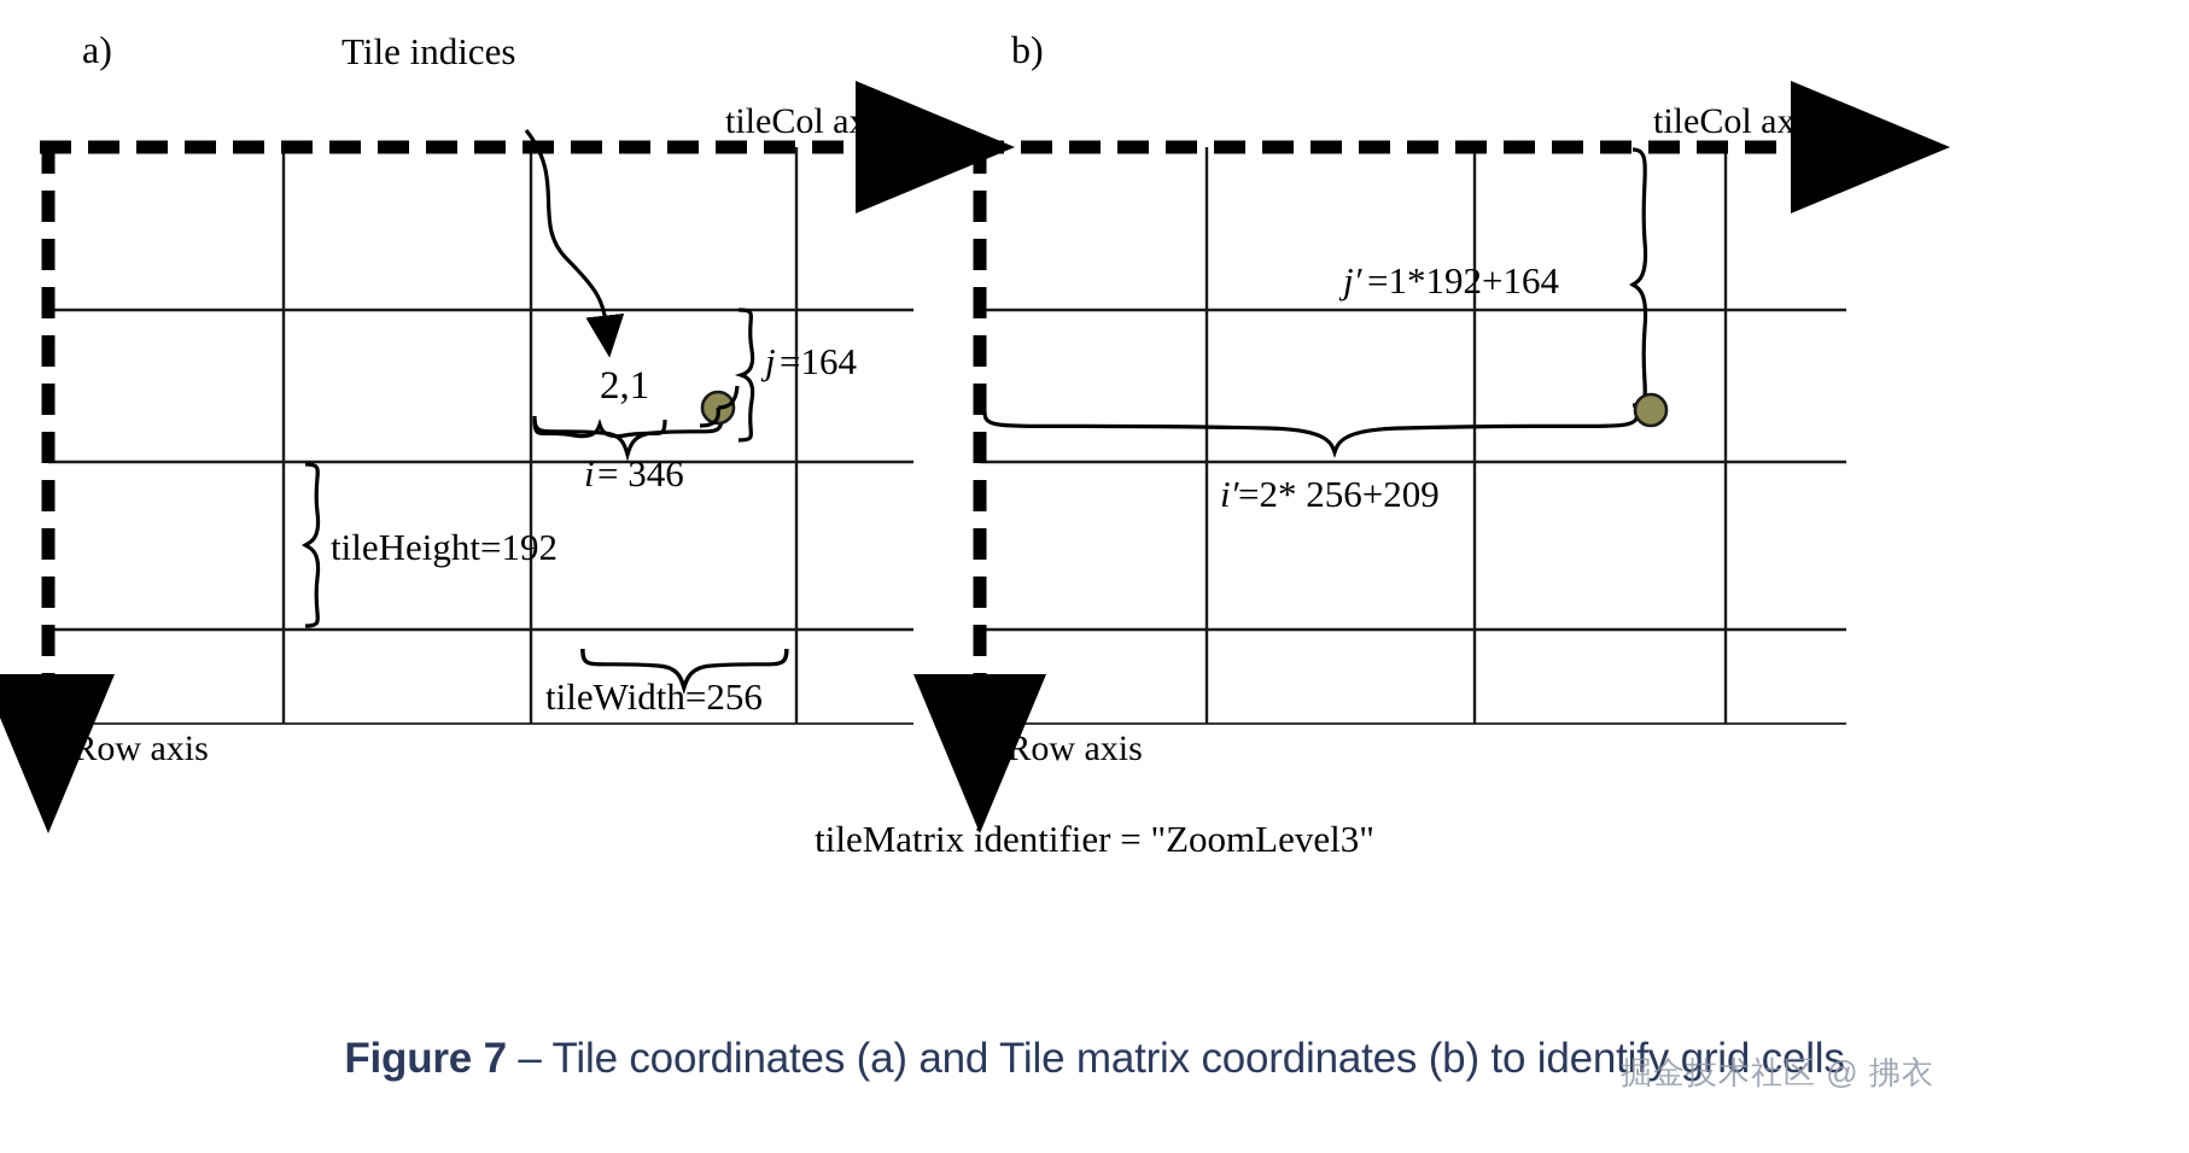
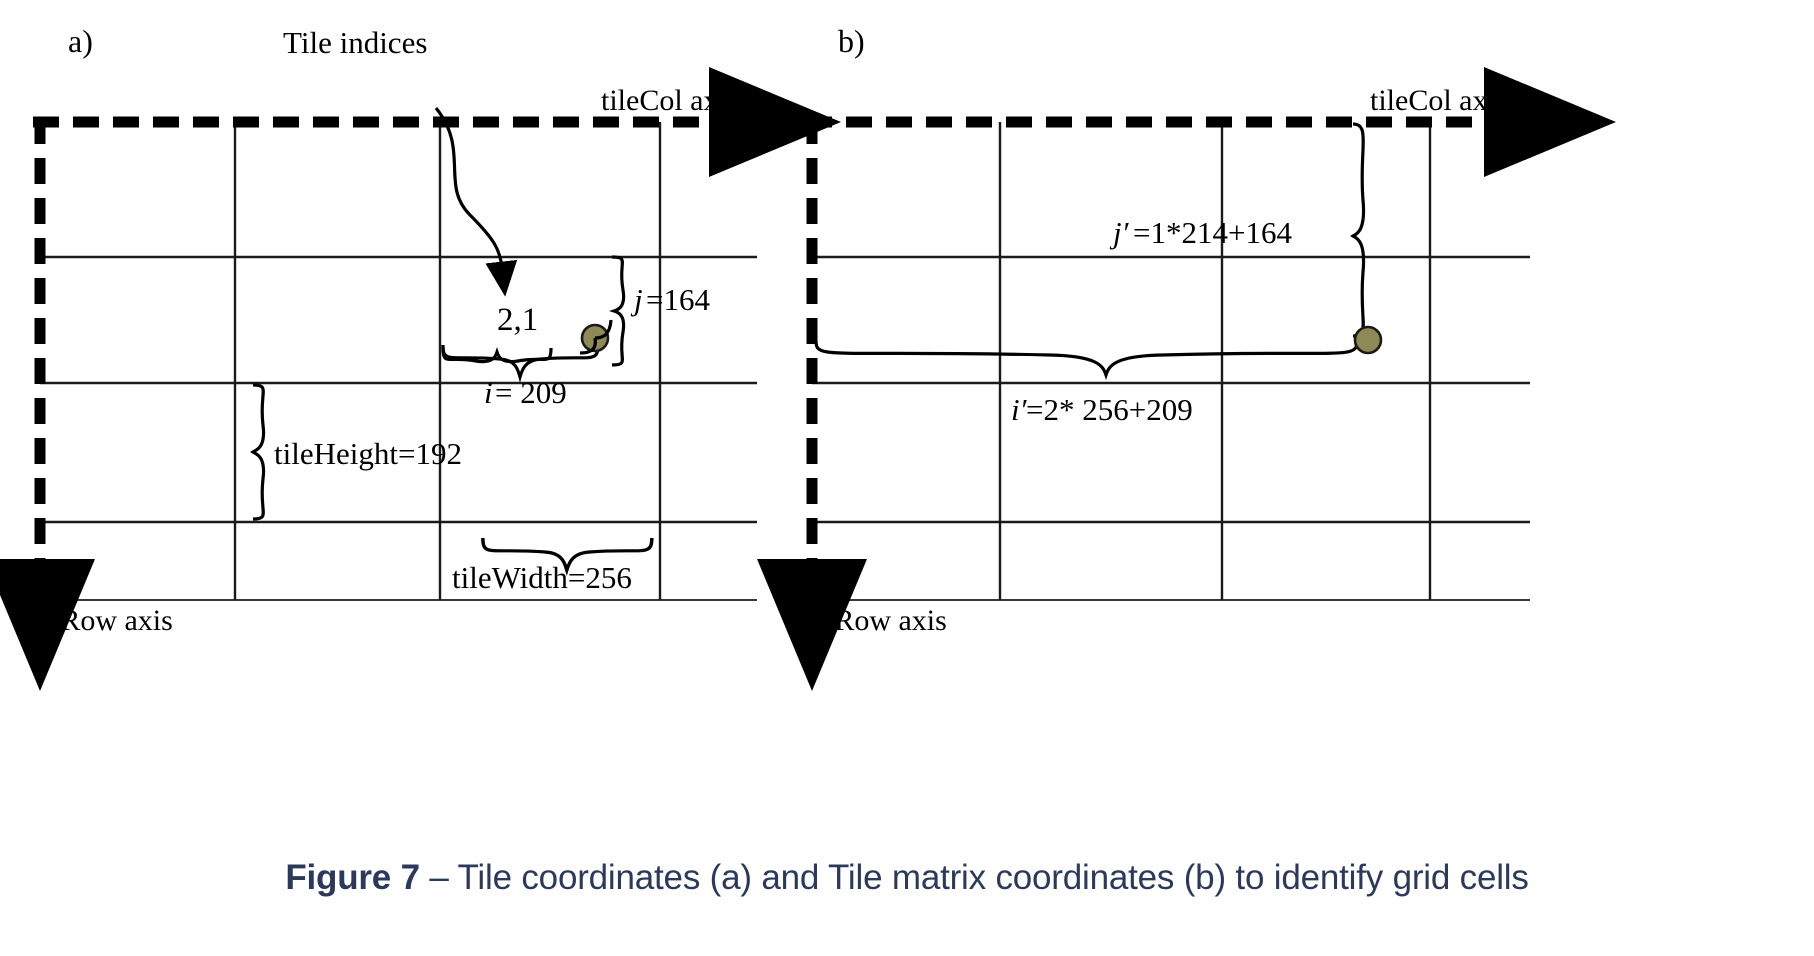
  a)
  Tile indices
  tileCol axis
  tileRow axis
  2,1
  j
  =164
  i
- = 346
+ = 209
  tileHeight=192
  tileWidth=256
  b)
  tileCol axis
  tileRow axis
  j′
- =1*192+164
+ =1*214+164
  i′
  =2* 256+209
- tileMatrix identifier = "ZoomLevel3"
  Figure 7 – Tile coordinates (a) and Tile matrix coordinates (b) to identify grid cells
- 掘金技术社区 @ 拂衣
